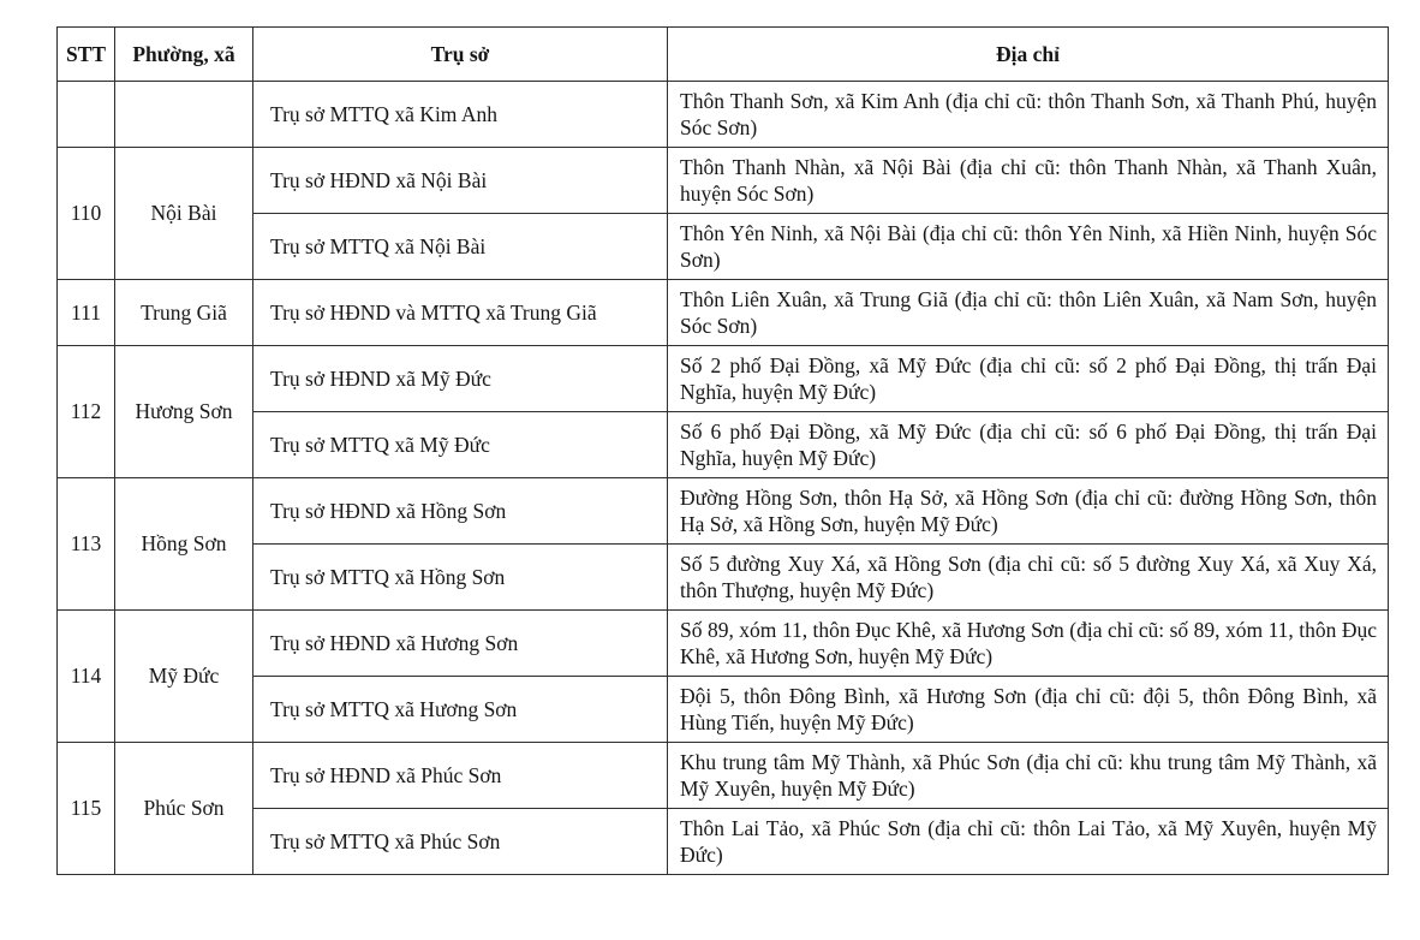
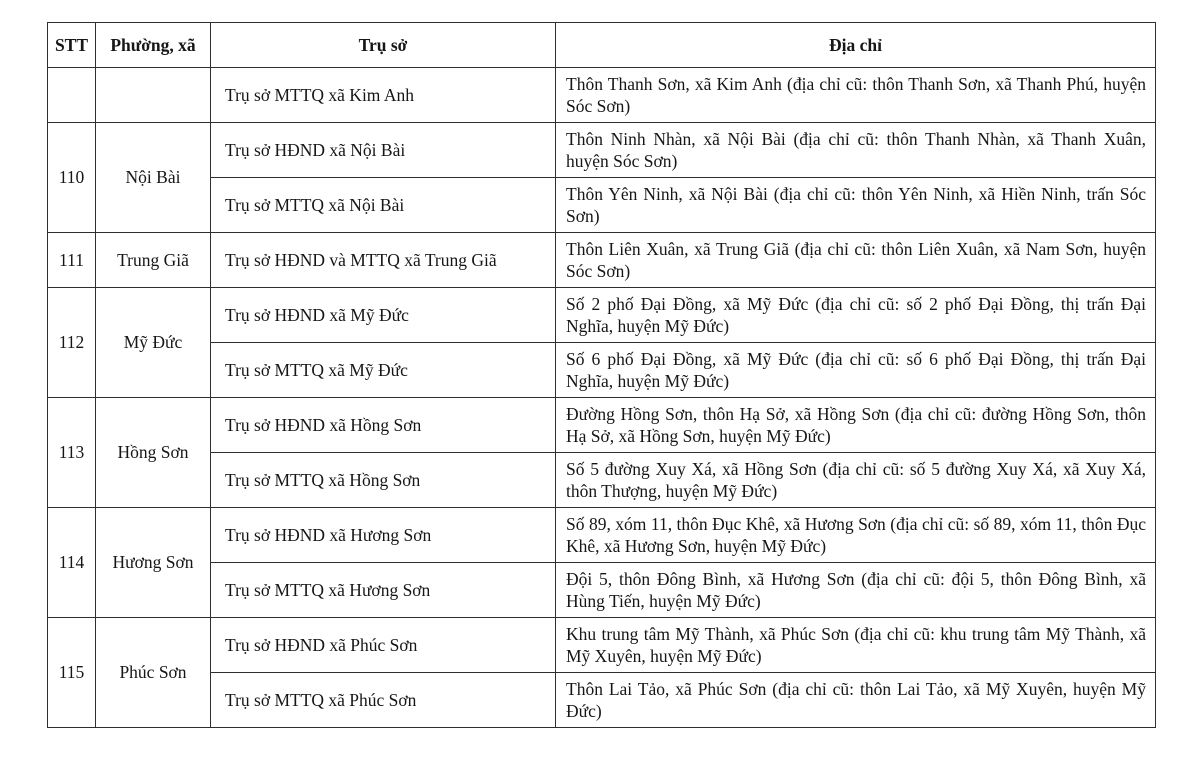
  STT	Phường, xã	Trụ sở	Địa chỉ
  		Trụ sở MTTQ xã Kim Anh	Thôn Thanh Sơn, xã Kim Anh (địa chỉ cũ: thôn Thanh Sơn, xã Thanh Phú, huyện Sóc Sơn)
- 110	Nội Bài	Trụ sở HĐND xã Nội Bài	Thôn Thanh Nhàn, xã Nội Bài (địa chỉ cũ: thôn Thanh Nhàn, xã Thanh Xuân, huyện Sóc Sơn)
+ 110	Nội Bài	Trụ sở HĐND xã Nội Bài	Thôn Ninh Nhàn, xã Nội Bài (địa chỉ cũ: thôn Thanh Nhàn, xã Thanh Xuân, huyện Sóc Sơn)
- Trụ sở MTTQ xã Nội Bài	Thôn Yên Ninh, xã Nội Bài (địa chỉ cũ: thôn Yên Ninh, xã Hiền Ninh, huyện Sóc Sơn)
+ Trụ sở MTTQ xã Nội Bài	Thôn Yên Ninh, xã Nội Bài (địa chỉ cũ: thôn Yên Ninh, xã Hiền Ninh, trấn Sóc Sơn)
  111	Trung Giã	Trụ sở HĐND và MTTQ xã Trung Giã	Thôn Liên Xuân, xã Trung Giã (địa chỉ cũ: thôn Liên Xuân, xã Nam Sơn, huyện Sóc Sơn)
- 112	Hương Sơn	Trụ sở HĐND xã Mỹ Đức	Số 2 phố Đại Đồng, xã Mỹ Đức (địa chỉ cũ: số 2 phố Đại Đồng, thị trấn Đại Nghĩa, huyện Mỹ Đức)
+ 112	Mỹ Đức	Trụ sở HĐND xã Mỹ Đức	Số 2 phố Đại Đồng, xã Mỹ Đức (địa chỉ cũ: số 2 phố Đại Đồng, thị trấn Đại Nghĩa, huyện Mỹ Đức)
  Trụ sở MTTQ xã Mỹ Đức	Số 6 phố Đại Đồng, xã Mỹ Đức (địa chỉ cũ: số 6 phố Đại Đồng, thị trấn Đại Nghĩa, huyện Mỹ Đức)
  113	Hồng Sơn	Trụ sở HĐND xã Hồng Sơn	Đường Hồng Sơn, thôn Hạ Sở, xã Hồng Sơn (địa chỉ cũ: đường Hồng Sơn, thôn Hạ Sở, xã Hồng Sơn, huyện Mỹ Đức)
  Trụ sở MTTQ xã Hồng Sơn	Số 5 đường Xuy Xá, xã Hồng Sơn (địa chỉ cũ: số 5 đường Xuy Xá, xã Xuy Xá, thôn Thượng, huyện Mỹ Đức)
- 114	Mỹ Đức	Trụ sở HĐND xã Hương Sơn	Số 89, xóm 11, thôn Đục Khê, xã Hương Sơn (địa chỉ cũ: số 89, xóm 11, thôn Đục Khê, xã Hương Sơn, huyện Mỹ Đức)
+ 114	Hương Sơn	Trụ sở HĐND xã Hương Sơn	Số 89, xóm 11, thôn Đục Khê, xã Hương Sơn (địa chỉ cũ: số 89, xóm 11, thôn Đục Khê, xã Hương Sơn, huyện Mỹ Đức)
  Trụ sở MTTQ xã Hương Sơn	Đội 5, thôn Đông Bình, xã Hương Sơn (địa chỉ cũ: đội 5, thôn Đông Bình, xã Hùng Tiến, huyện Mỹ Đức)
  115	Phúc Sơn	Trụ sở HĐND xã Phúc Sơn	Khu trung tâm Mỹ Thành, xã Phúc Sơn (địa chỉ cũ: khu trung tâm Mỹ Thành, xã Mỹ Xuyên, huyện Mỹ Đức)
  Trụ sở MTTQ xã Phúc Sơn	Thôn Lai Tảo, xã Phúc Sơn (địa chỉ cũ: thôn Lai Tảo, xã Mỹ Xuyên, huyện Mỹ Đức)
